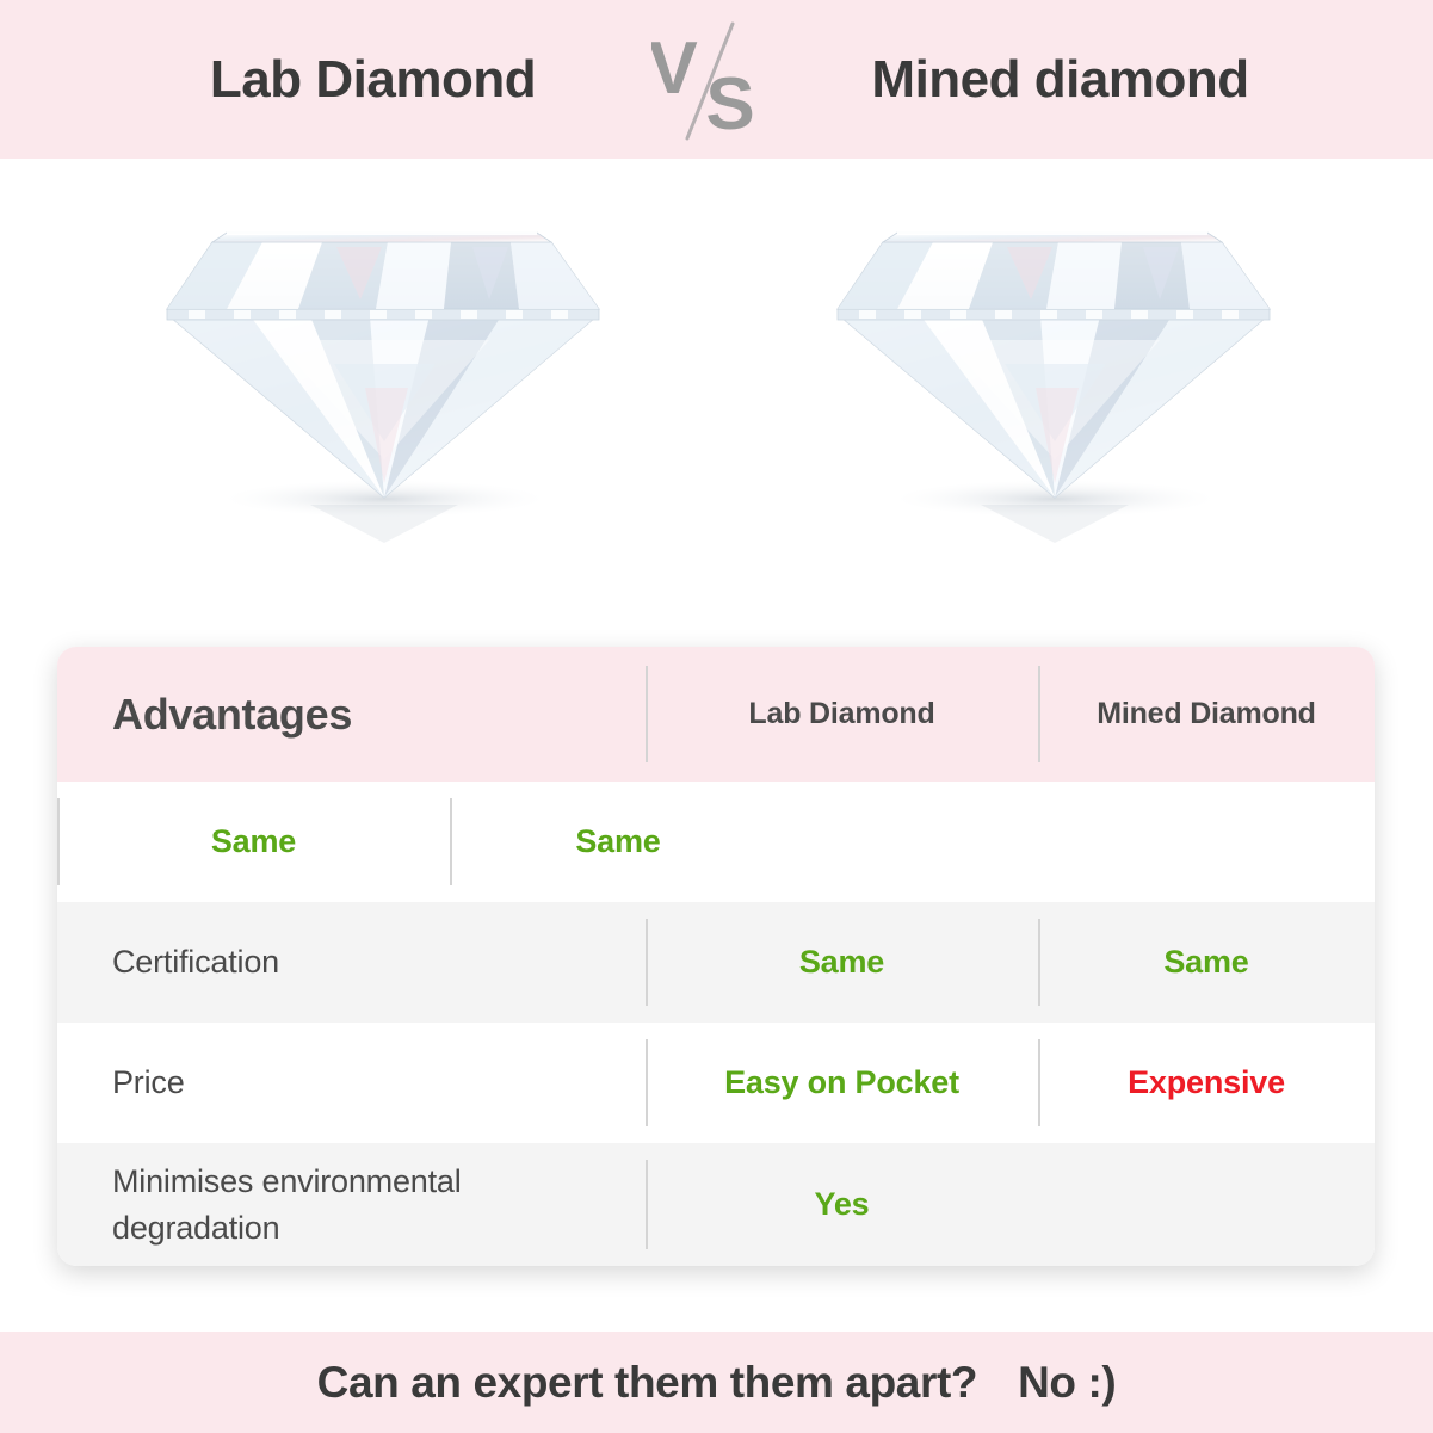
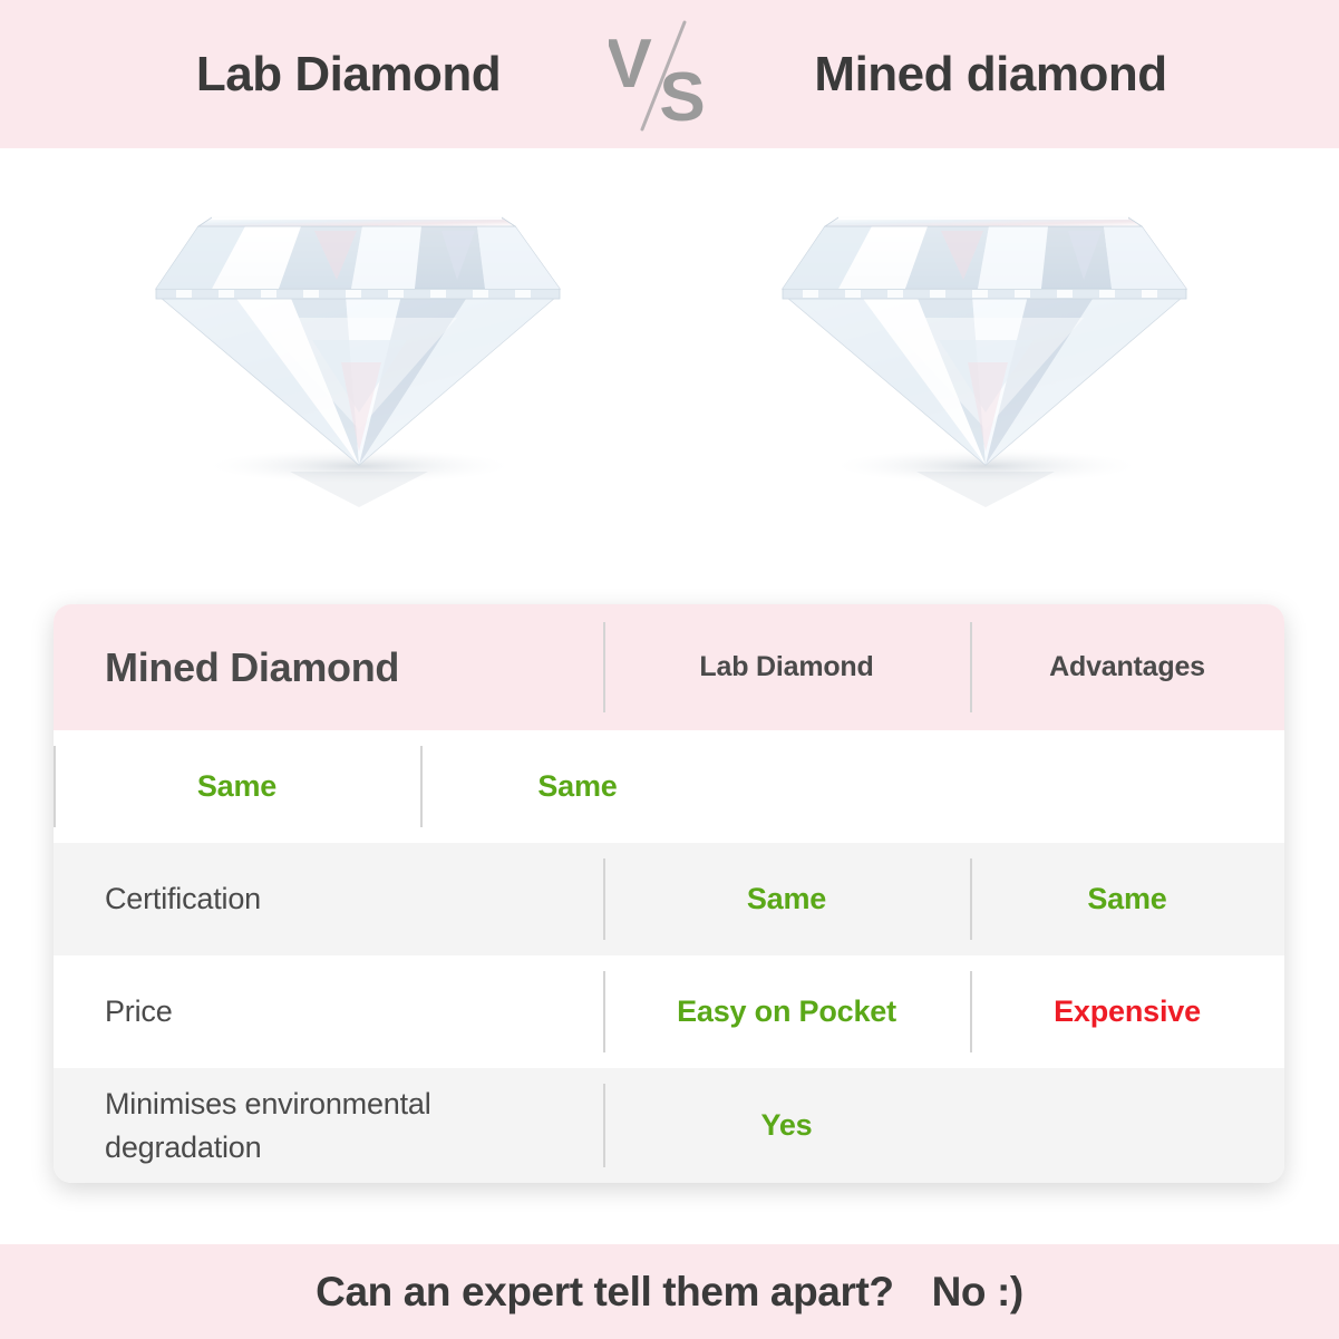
  Lab Diamond
  V
  S
  Mined diamond
- Advantages
+ Mined Diamond
  Lab Diamond
- Mined Diamond
+ Advantages
  Same
  Same
  Certification
  Same
  Same
  Price
  Easy on Pocket
  Expensive
  Minimises environmental degradation
  Yes
- Can an expert them them apart?
+ Can an expert tell them apart?
  No :)
